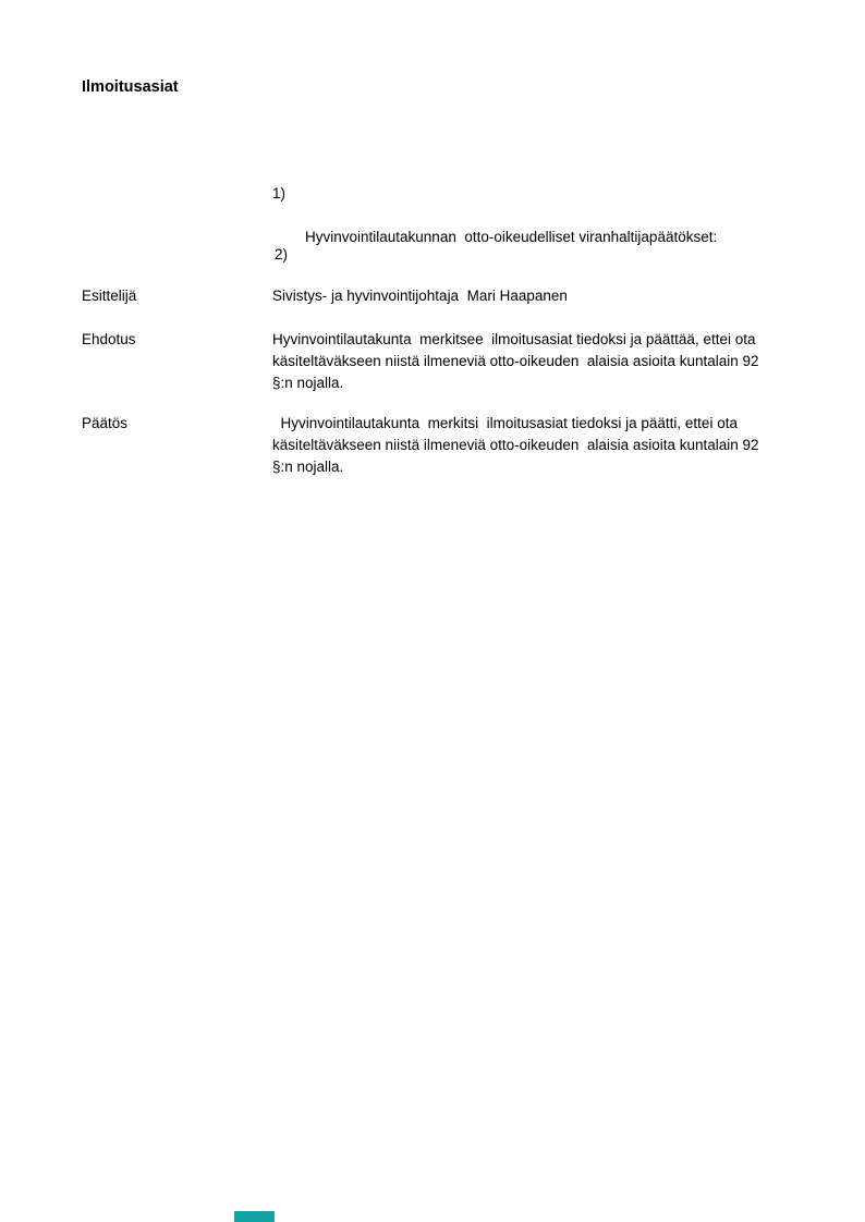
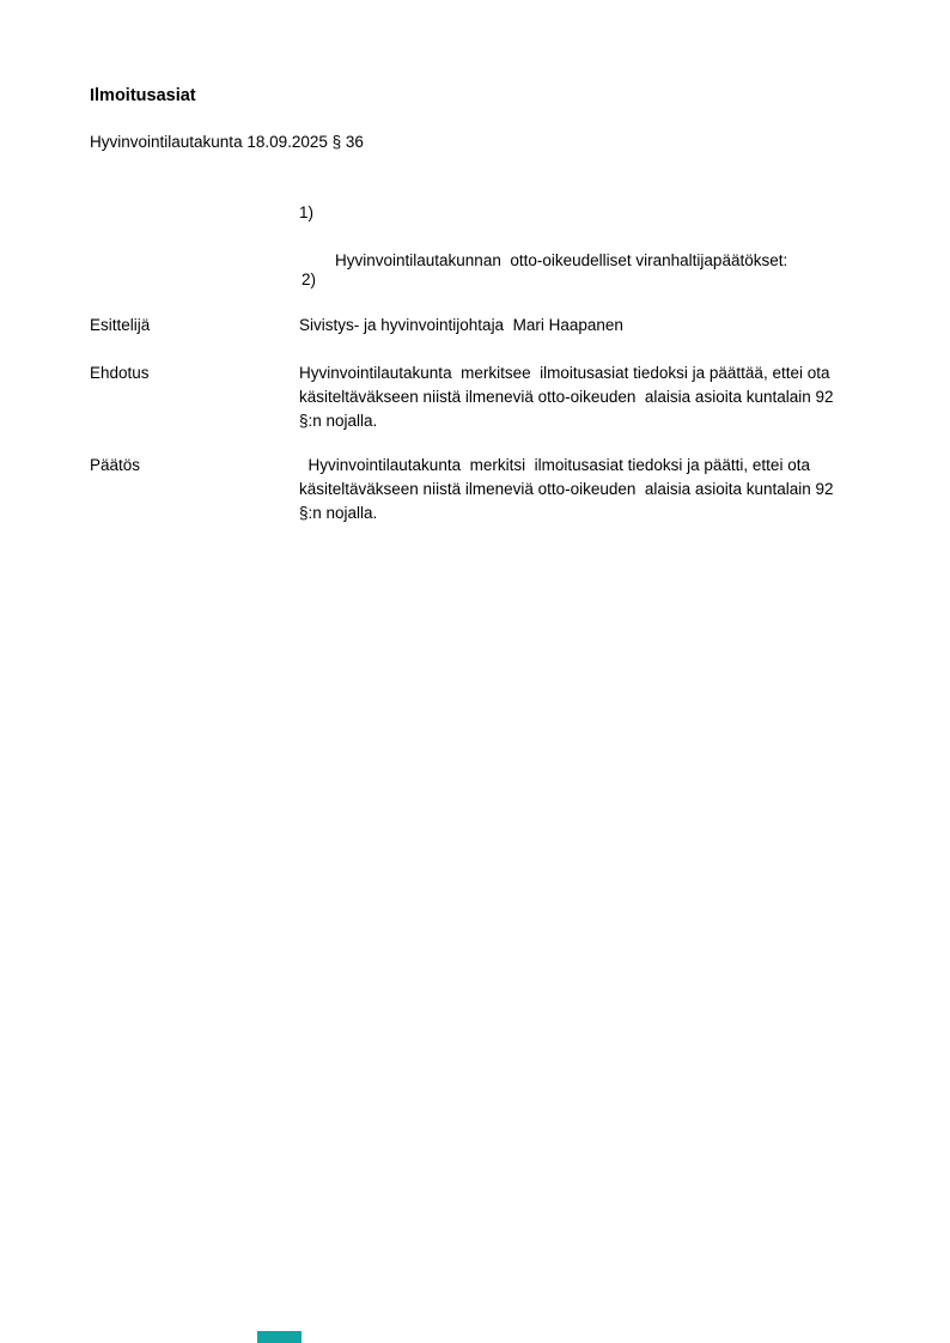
  Ilmoitusasiat
+ Hyvinvointilautakunta 18.09.2025 § 36
  1)
  Hyvinvointilautakunnan otto-oikeudelliset viranhaltijapäätökset:
  2)
  Esittelijä
  Sivistys- ja hyvinvointijohtaja Mari Haapanen
  Ehdotus
  Hyvinvointilautakunta merkitsee ilmoitusasiat tiedoksi ja päättää, ettei ota
  käsiteltäväkseen niistä ilmeneviä otto-oikeuden alaisia asioita kuntalain 92
  §:n nojalla.
  Päätös
  Hyvinvointilautakunta merkitsi ilmoitusasiat tiedoksi ja päätti, ettei ota
  käsiteltäväkseen niistä ilmeneviä otto-oikeuden alaisia asioita kuntalain 92
  §:n nojalla.
